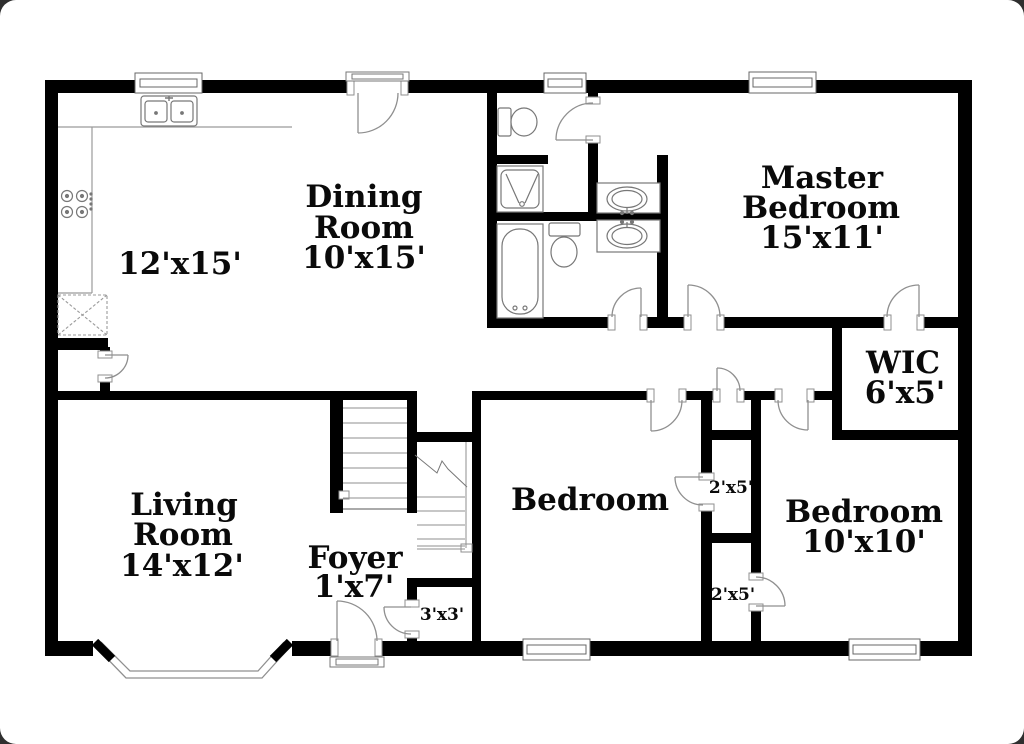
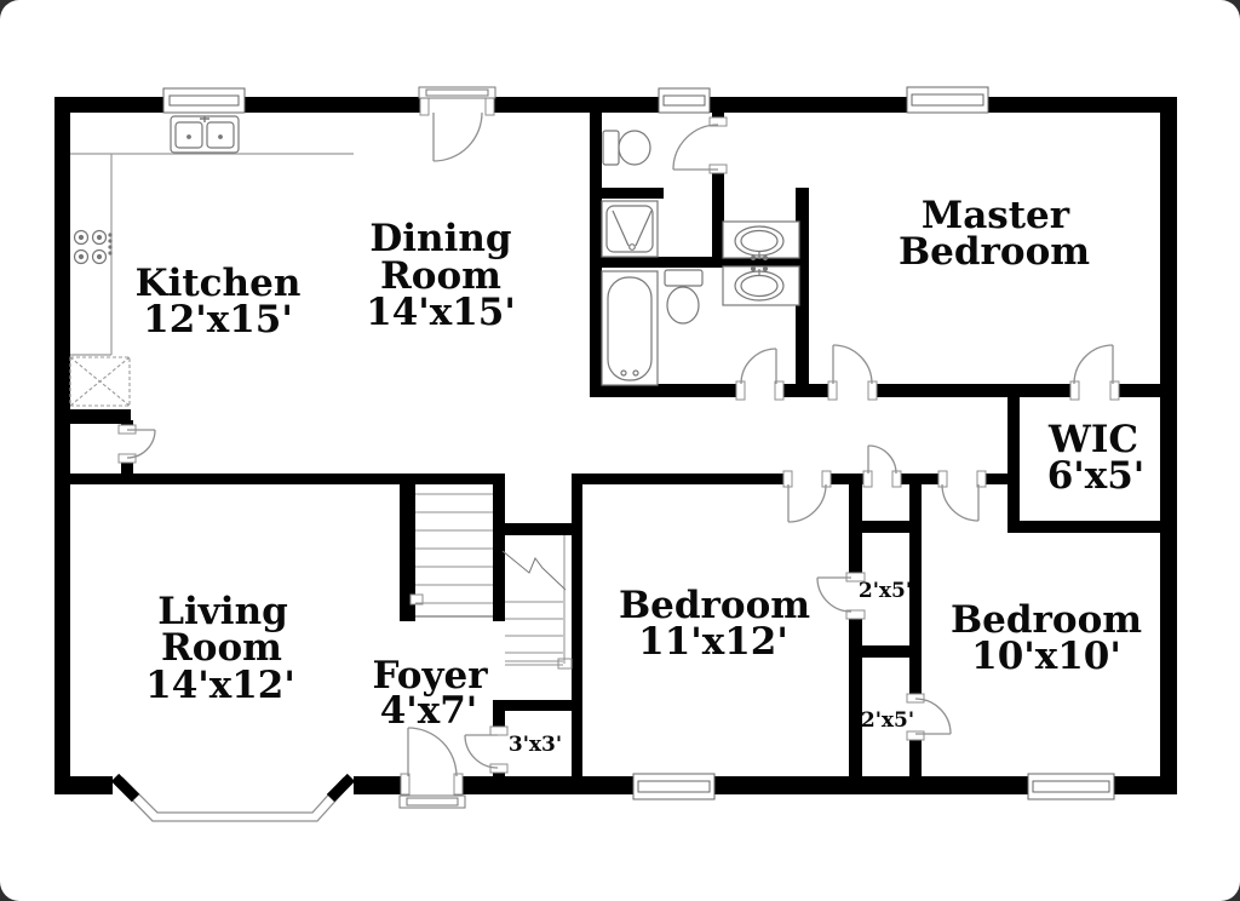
+ Kitchen
  12'x15'
  Dining
  Room
- 10'x15'
+ 14'x15'
  Master
  Bedroom
- 15'x11'
  WIC
  6'x5'
  Living
  Room
  14'x12'
  Foyer
- 1'x7'
+ 4'x7'
  Bedroom
+ 11'x12'
  Bedroom
  10'x10'
  2'x5'
  2'x5'
  3'x3'
